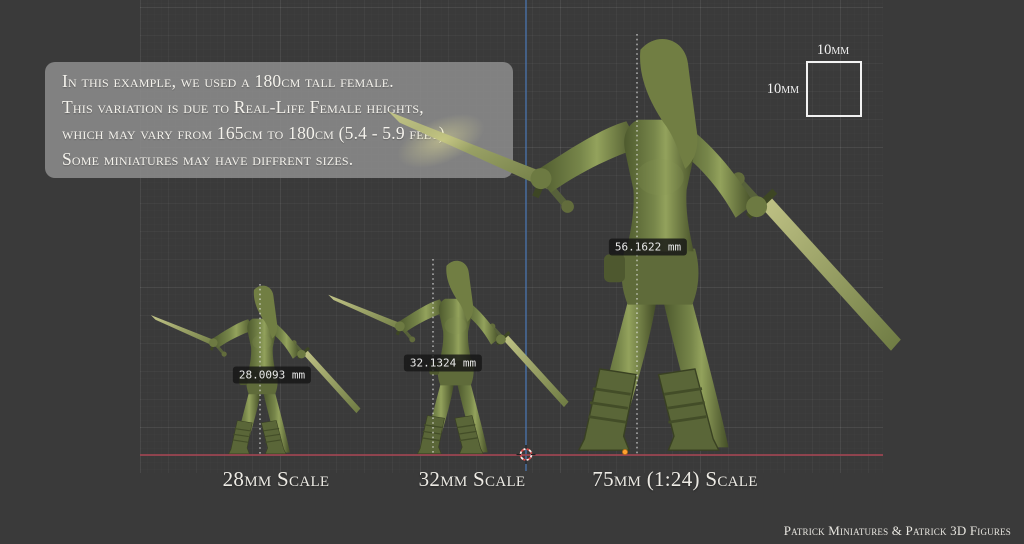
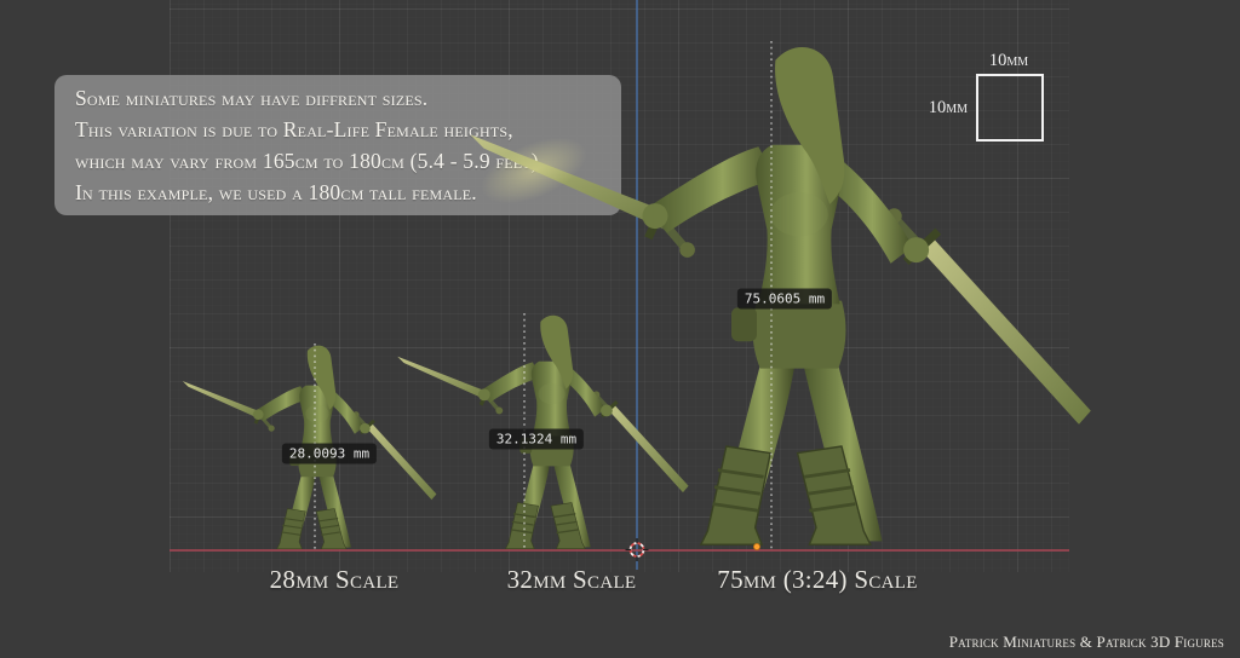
- In this example, we used a 180cm tall female.
+ Some miniatures may have diffrent sizes.
  This variation is due to Real-Life Female heights,
  which may vary from 165cm to 180cm (5.4 - 5.
- Some miniatures may have diffrent sizes.
+ In this example, we used a 180cm tall female.
  28.0093 mm
  32.1324 mm
- 56.1622 mm
+ 75.0605 mm
  10mm
  10mm
  28mm Scale
  32mm Scale
- 75mm (1:24) Scale
+ 75mm (3:24) Scale
  Patrick Miniatures & Patrick 3D Figures
